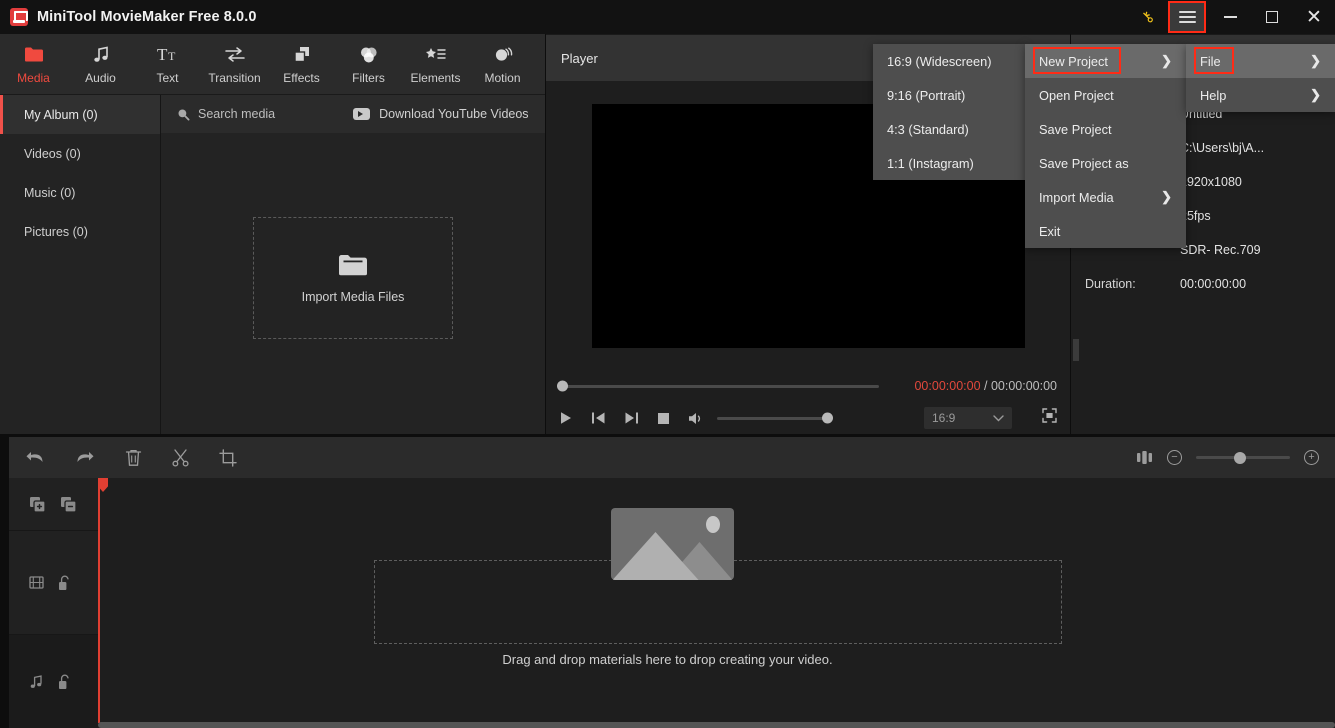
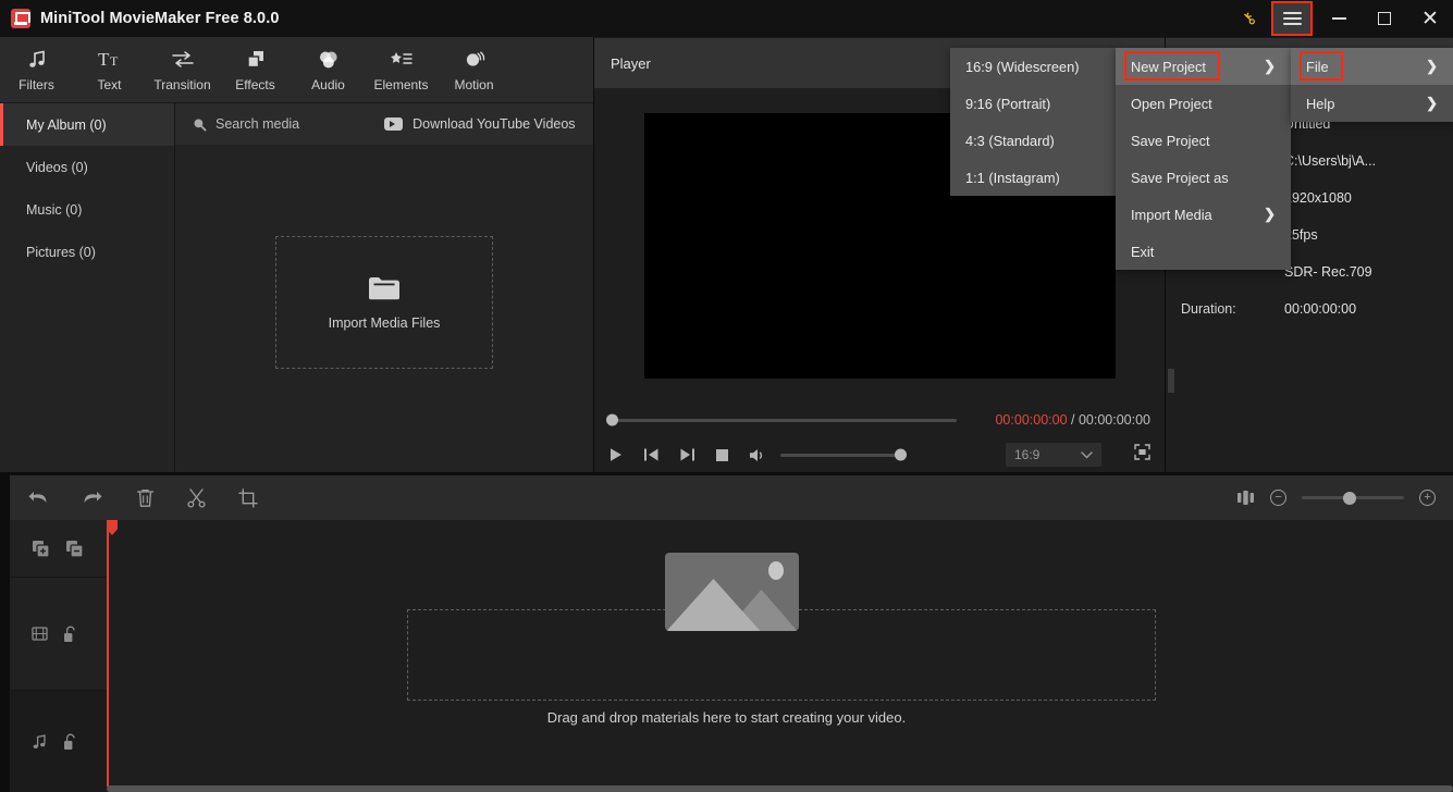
  MiniTool MovieMaker Free 8.0.0
  ✕
- Media
- Audio
+ Filters
  T
  T
  Text
  Transition
  Effects
- Filters
+ Audio
  Elements
  Motion
  My Album (0)
  Videos (0)
  Music (0)
  Pictures (0)
  Search media
  Download YouTube Videos
  Import Media Files
  Player
  00:00:00:00 / 00:00:00:00
  16:9
  ntitled
  :\Users\bj\A...
  920x1080
  5fps
  SDR- Rec.709
  Duration:
  00:00:00:00
  −
  +
- Drag and drop materials here to drop creating your video.
+ Drag and drop materials here to start creating your video.
  16:9 (Widescreen)
  9:16 (Portrait)
  4:3 (Standard)
  1:1 (Instagram)
  New Project
  ❯
  Open Project
  Save Project
  Save Project as
  Import Media
  ❯
  Exit
  File
  ❯
  Help
  ❯
